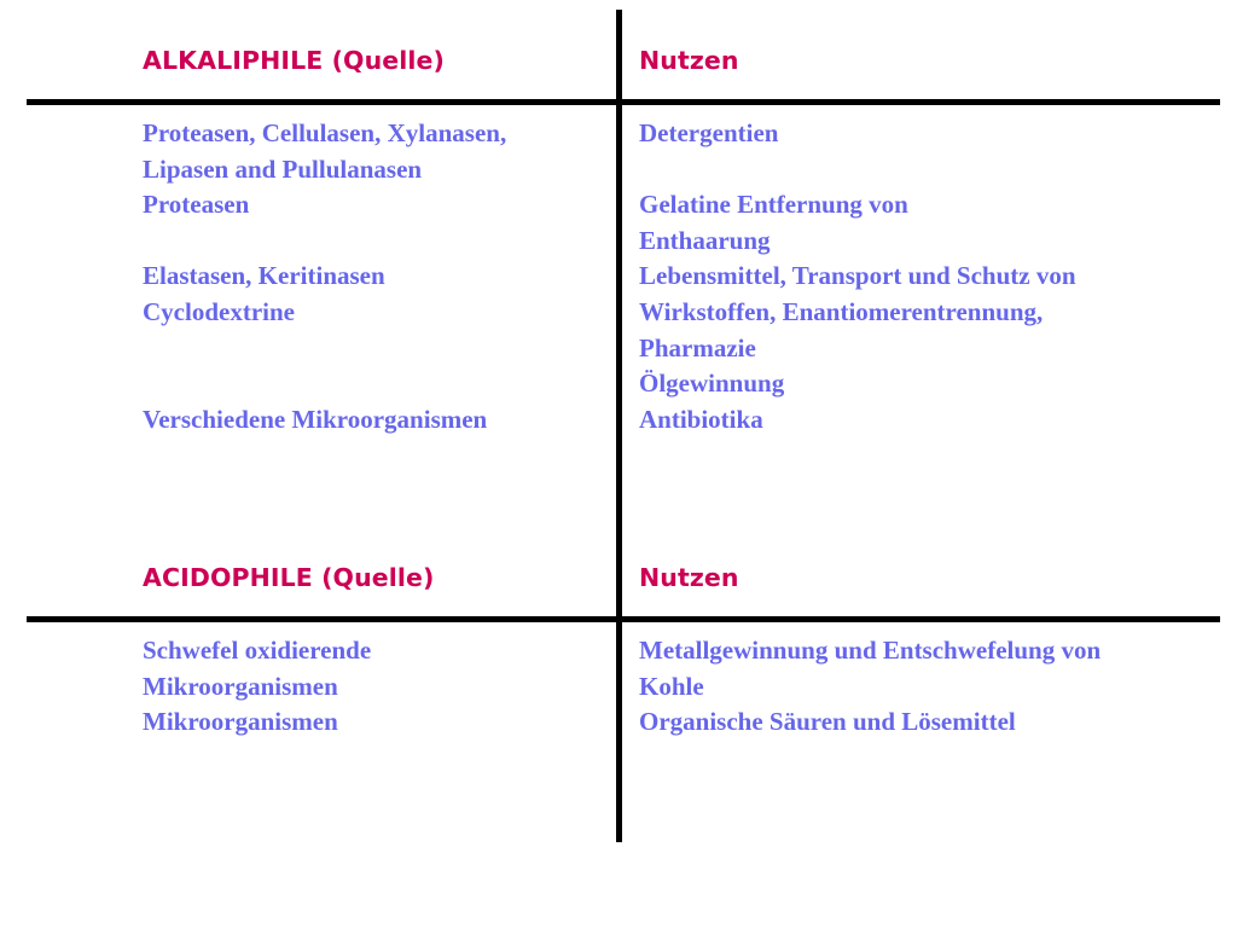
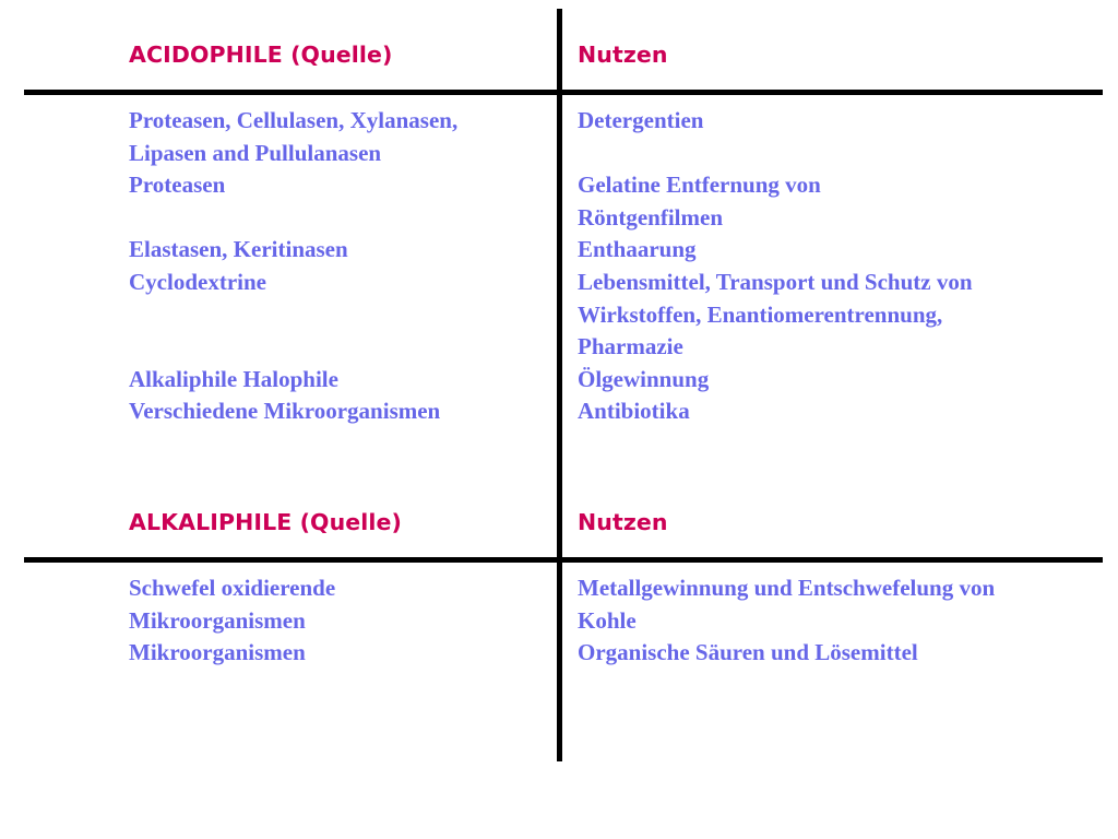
- ALKALIPHILE (Quelle)
+ ACIDOPHILE (Quelle)
  Nutzen
  Proteasen, Cellulasen, Xylanasen,
  Lipasen and Pullulanasen
  Proteasen
  Elastasen, Keritinasen
  Cyclodextrine
+ Alkaliphile Halophile
  Verschiedene Mikroorganismen
  Detergentien
  Gelatine Entfernung von
+ Röntgenfilmen
  Enthaarung
  Lebensmittel, Transport und Schutz von
  Wirkstoffen, Enantiomerentrennung,
  Pharmazie
  Ölgewinnung
  Antibiotika
- ACIDOPHILE (Quelle)
+ ALKALIPHILE (Quelle)
  Nutzen
  Schwefel oxidierende
  Mikroorganismen
  Mikroorganismen
  Metallgewinnung und Entschwefelung von
  Kohle
  Organische Säuren und Lösemittel
